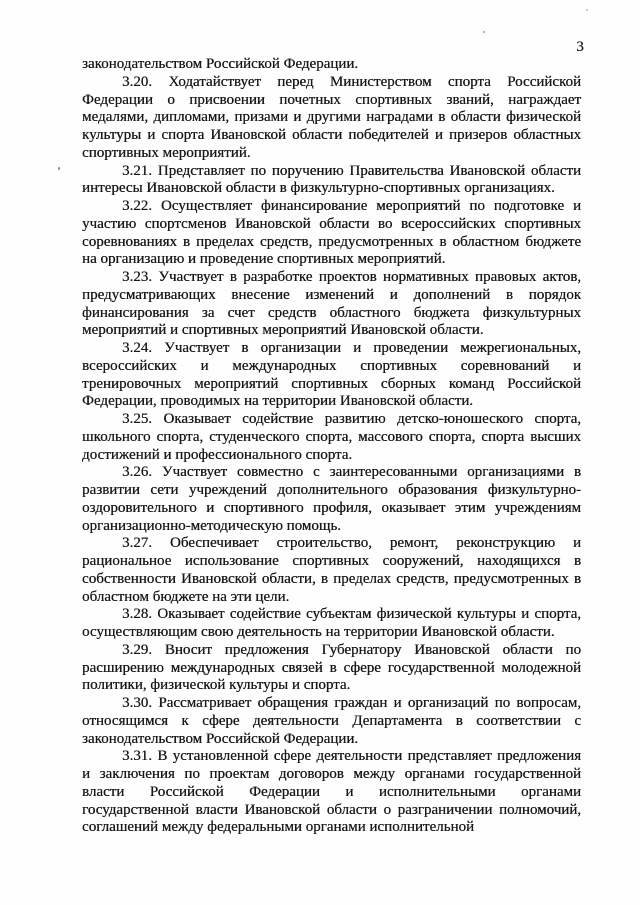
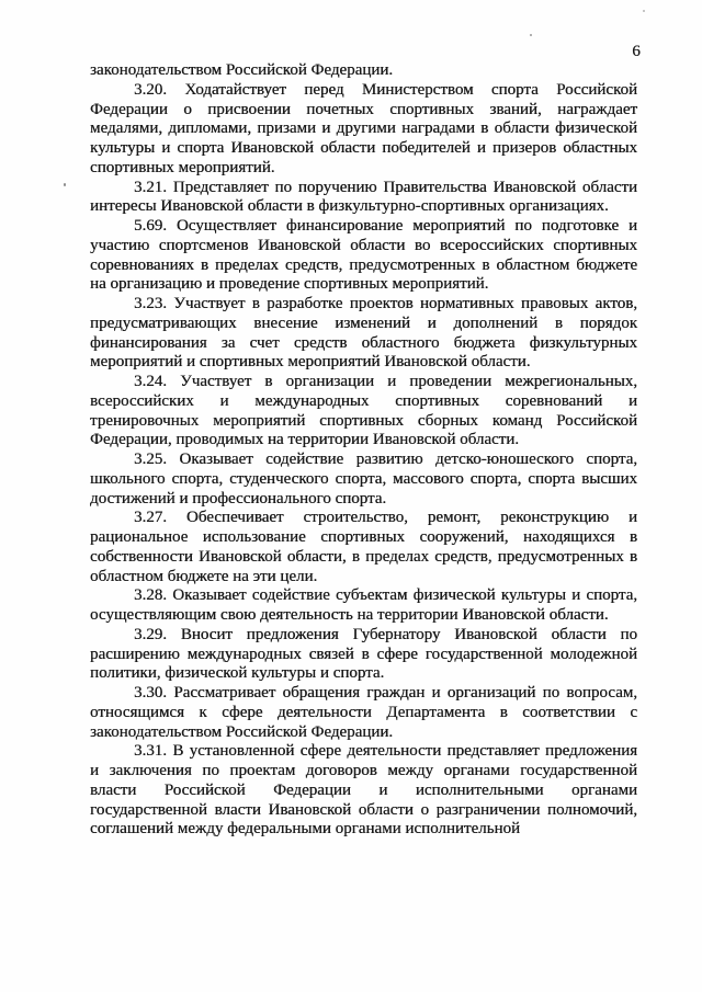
- 3
+ 6
  законодательством Российской Федерации.
  3.20. Ходатайствует перед Министерством спорта Российской Федерации о присвоении почетных спортивных званий, награждает медалями, дипломами, призами и другими наградами в области физической культуры и спорта Ивановской области победителей и призеров областных спортивных мероприятий.
  3.21. Представляет по поручению Правительства Ивановской области интересы Ивановской области в физкультурно-спортивных организациях.
- 3.22. Осуществляет финансирование мероприятий по подготовке и участию спортсменов Ивановской области во всероссийских спортивных соревнованиях в пределах средств, предусмотренных в областном бюджете на организацию и проведение спортивных мероприятий.
+ 5.69. Осуществляет финансирование мероприятий по подготовке и участию спортсменов Ивановской области во всероссийских спортивных соревнованиях в пределах средств, предусмотренных в областном бюджете на организацию и проведение спортивных мероприятий.
  3.23. Участвует в разработке проектов нормативных правовых актов, предусматривающих внесение изменений и дополнений в порядок финансирования за счет средств областного бюджета физкультурных мероприятий и спортивных мероприятий Ивановской области.
  3.24. Участвует в организации и проведении межрегиональных, всероссийских и международных спортивных соревнований и тренировочных мероприятий спортивных сборных команд Российской Федерации, проводимых на территории Ивановской области.
  3.25. Оказывает содействие развитию детско-юношеского спорта, школьного спорта, студенческого спорта, массового спорта, спорта высших достижений и профессионального спорта.
- 3.26. Участвует совместно с заинтересованными организациями в развитии сети учреждений дополнительного образования физкультурно-оздоровительного и спортивного профиля, оказывает этим учреждениям организационно-методическую помощь.
  3.27. Обеспечивает строительство, ремонт, реконструкцию и рациональное использование спортивных сооружений, находящихся в собственности Ивановской области, в пределах средств, предусмотренных в областном бюджете на эти цели.
  3.28. Оказывает содействие субъектам физической культуры и спорта, осуществляющим свою деятельность на территории Ивановской области.
  3.29. Вносит предложения Губернатору Ивановской области по расширению международных связей в сфере государственной молодежной политики, физической культуры и спорта.
  3.30. Рассматривает обращения граждан и организаций по вопросам, относящимся к сфере деятельности Департамента в соответствии с законодательством Российской Федерации.
  3.31. В установленной сфере деятельности представляет предложения и заключения по проектам договоров между органами государственной власти Российской Федерации и исполнительными органами государственной власти Ивановской области о разграничении полномочий, соглашений между федеральными органами исполнительной
